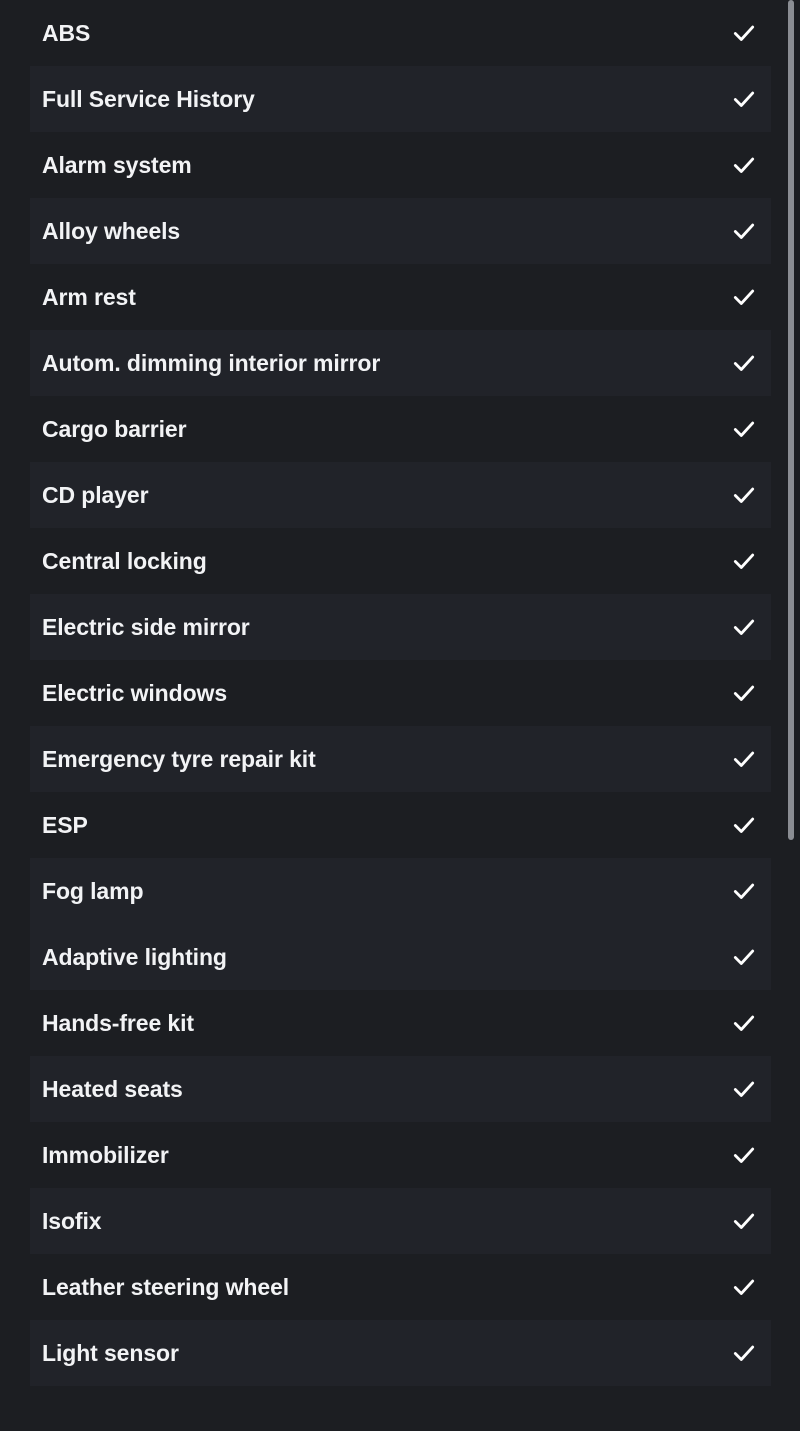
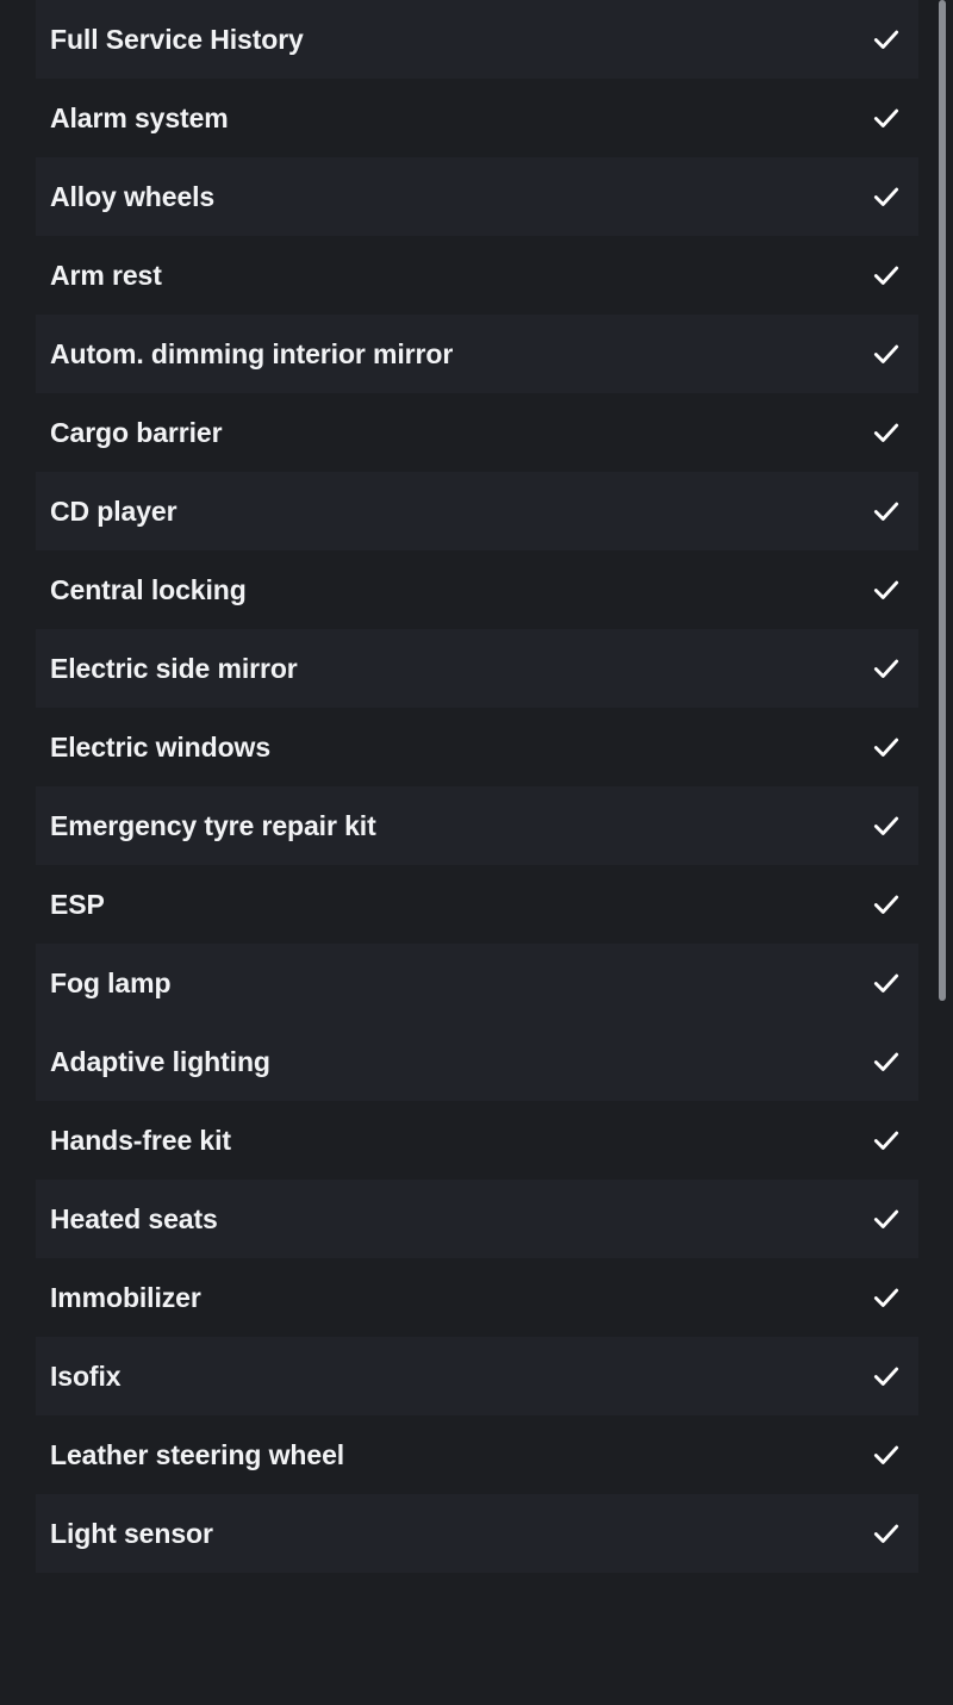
- ABS
  Full Service History
  Alarm system
  Alloy wheels
  Arm rest
  Autom. dimming interior mirror
  Cargo barrier
  CD player
  Central locking
  Electric side mirror
  Electric windows
  Emergency tyre repair kit
  ESP
  Fog lamp
  Adaptive lighting
  Hands-free kit
  Heated seats
  Immobilizer
  Isofix
  Leather steering wheel
  Light sensor
